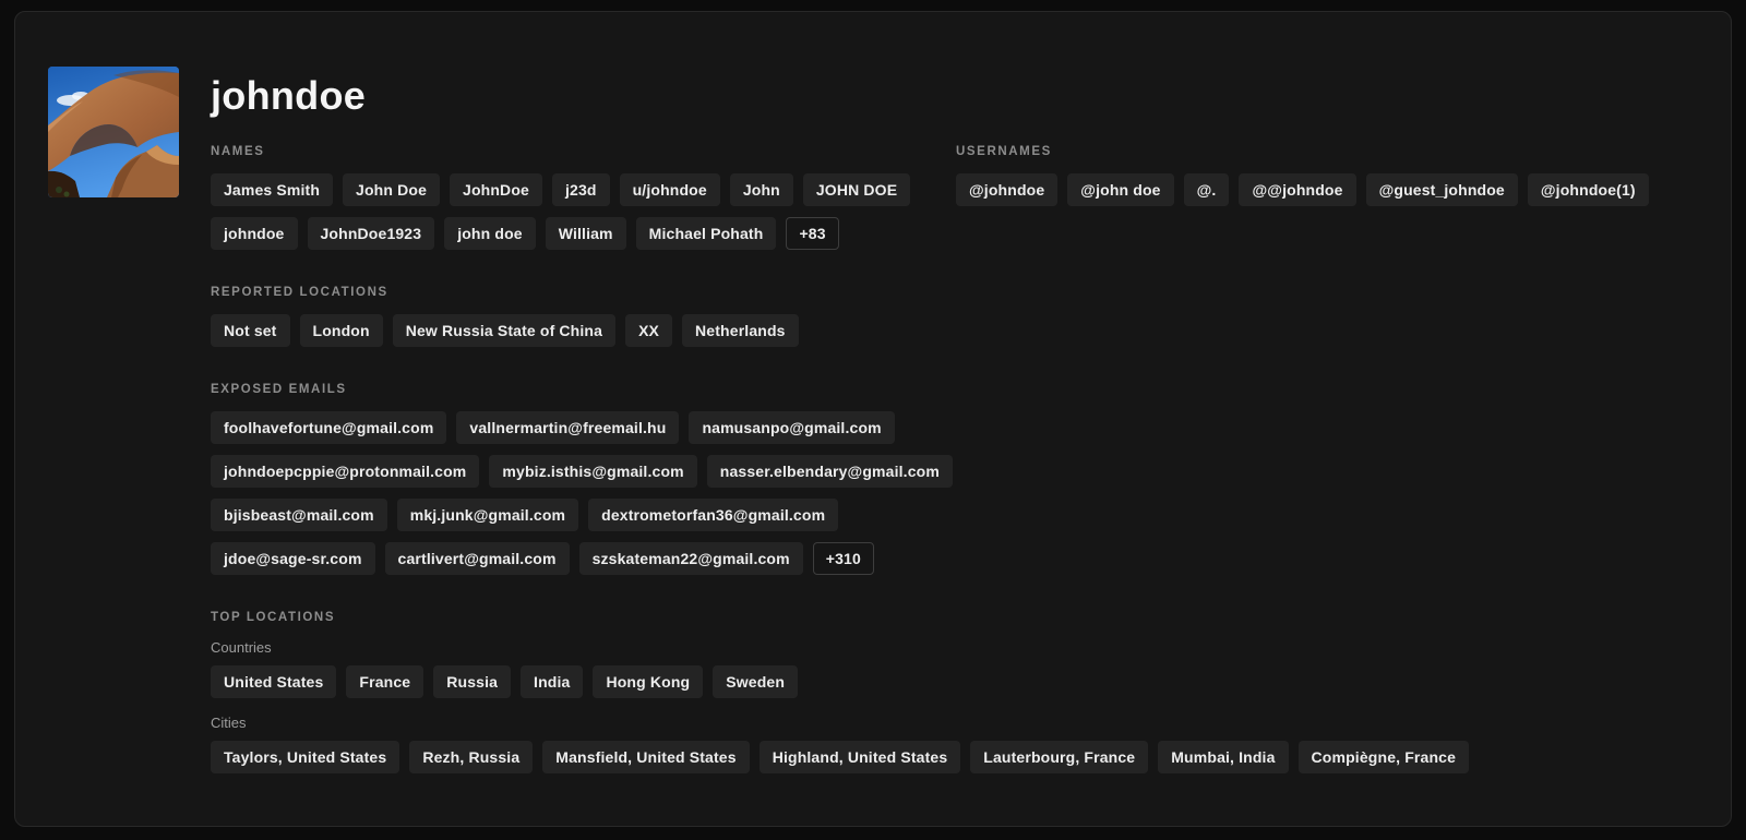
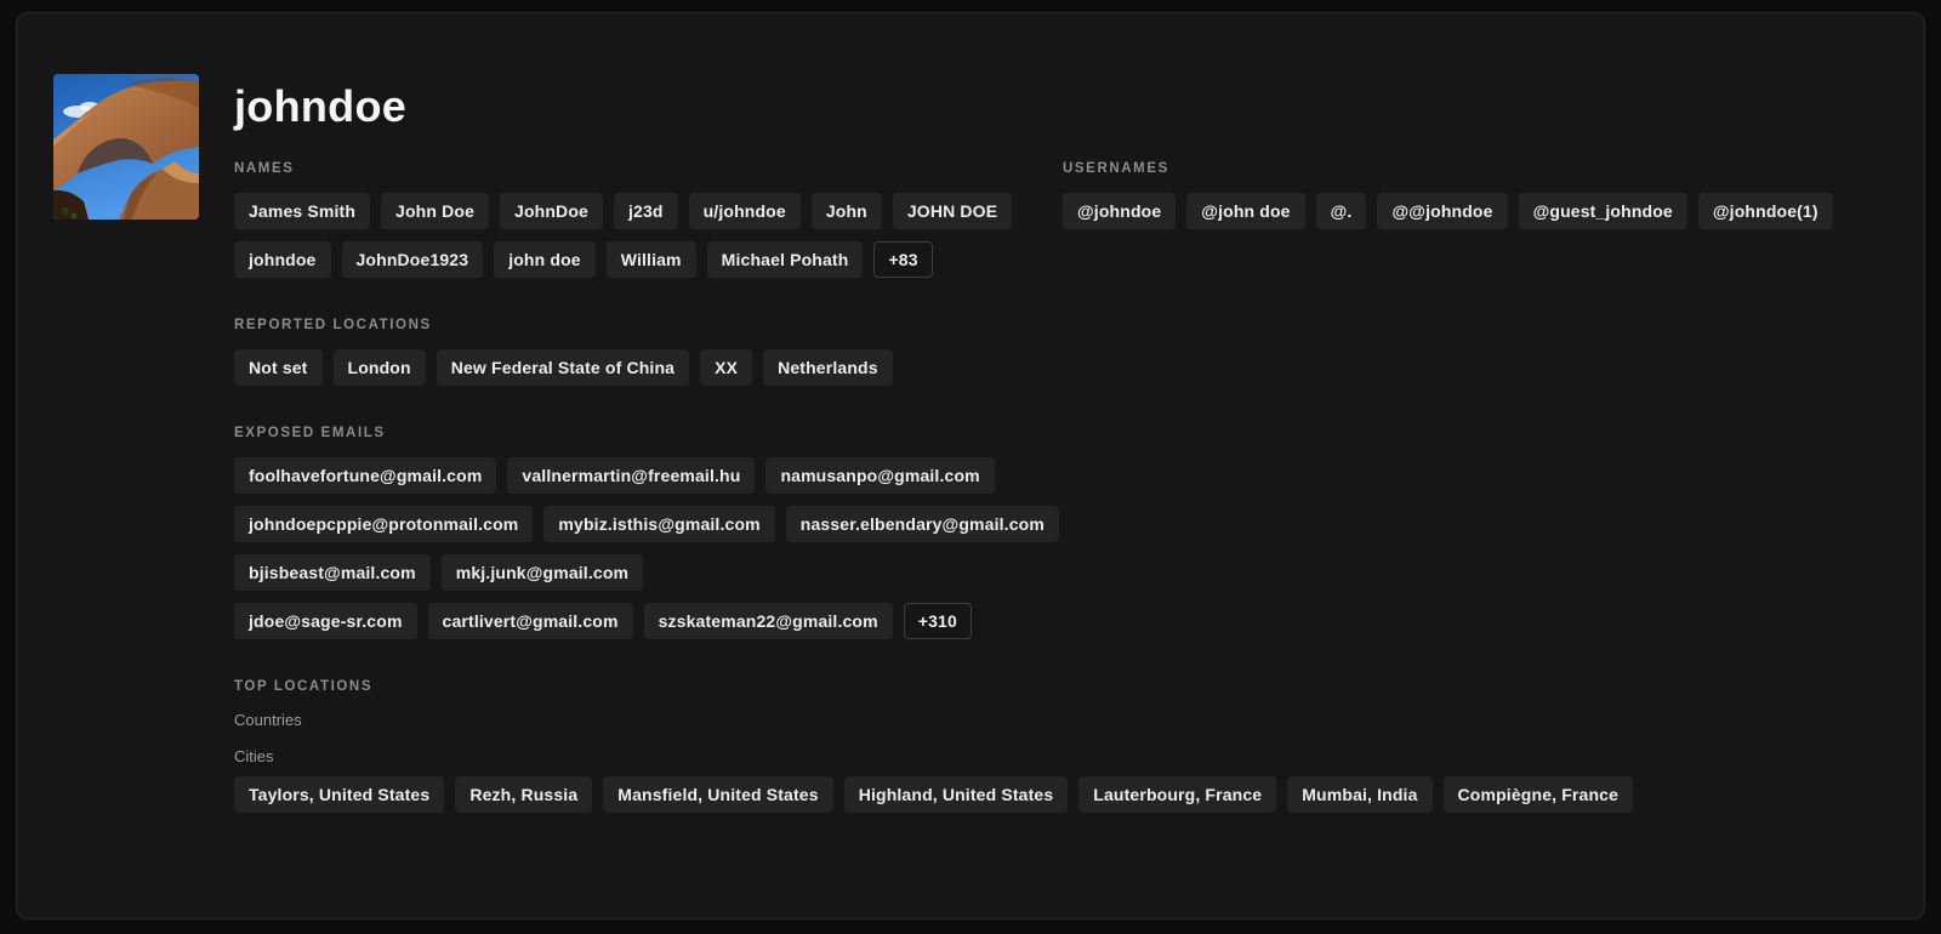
  johndoe
  NAMES
  James Smith
  John Doe
  JohnDoe
  j23d
  u/johndoe
  John
  JOHN DOE
  johndoe
  JohnDoe1923
  john doe
  William
  Michael Pohath
  +83
  REPORTED LOCATIONS
  Not set
  London
- New Russia State of China
+ New Federal State of China
  XX
  Netherlands
  EXPOSED EMAILS
  foolhavefortune@gmail.com
  vallnermartin@freemail.hu
  namusanpo@gmail.com
  johndoepcppie@protonmail.com
  mybiz.isthis@gmail.com
  nasser.elbendary@gmail.com
  bjisbeast@mail.com
  mkj.junk@gmail.com
- dextrometorfan36@gmail.com
  jdoe@sage-sr.com
  cartlivert@gmail.com
  szskateman22@gmail.com
  +310
  USERNAMES
  @johndoe
  @john doe
  @.
  @@johndoe
  @guest_johndoe
  @johndoe(1)
  TOP LOCATIONS
  Countries
- United States
- France
- Russia
- India
- Hong Kong
- Sweden
  Cities
  Taylors, United States
  Rezh, Russia
  Mansfield, United States
  Highland, United States
  Lauterbourg, France
  Mumbai, India
  Compiègne, France
